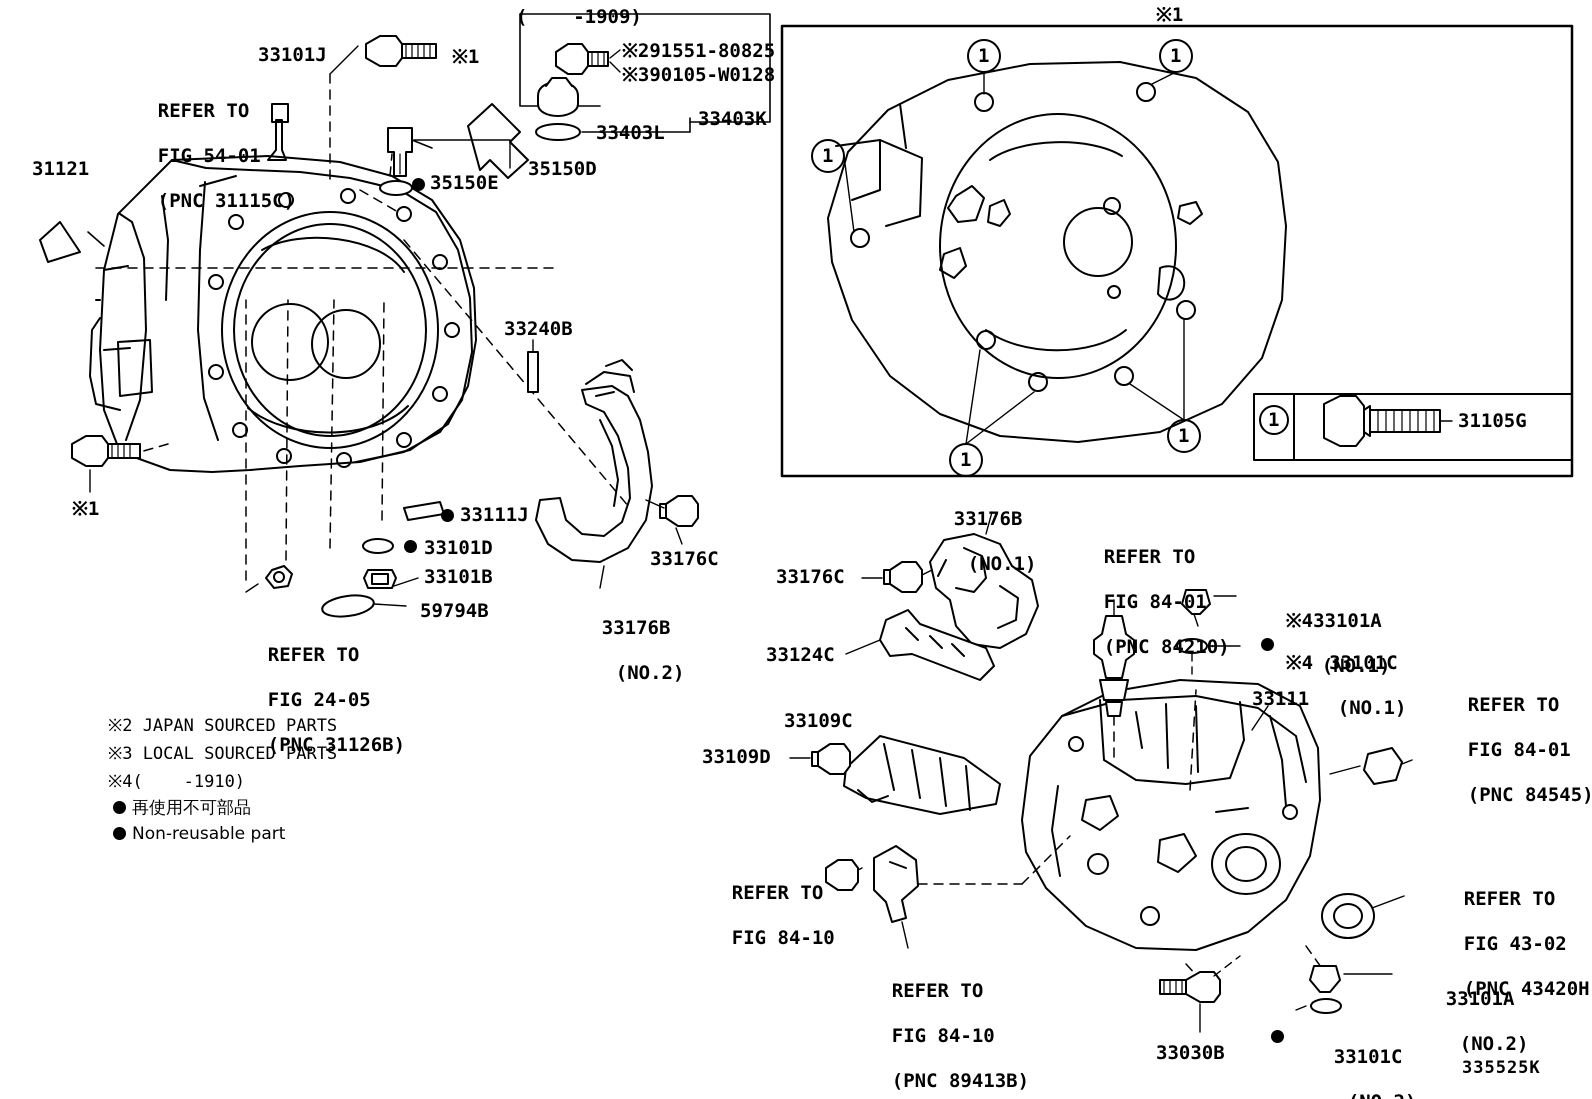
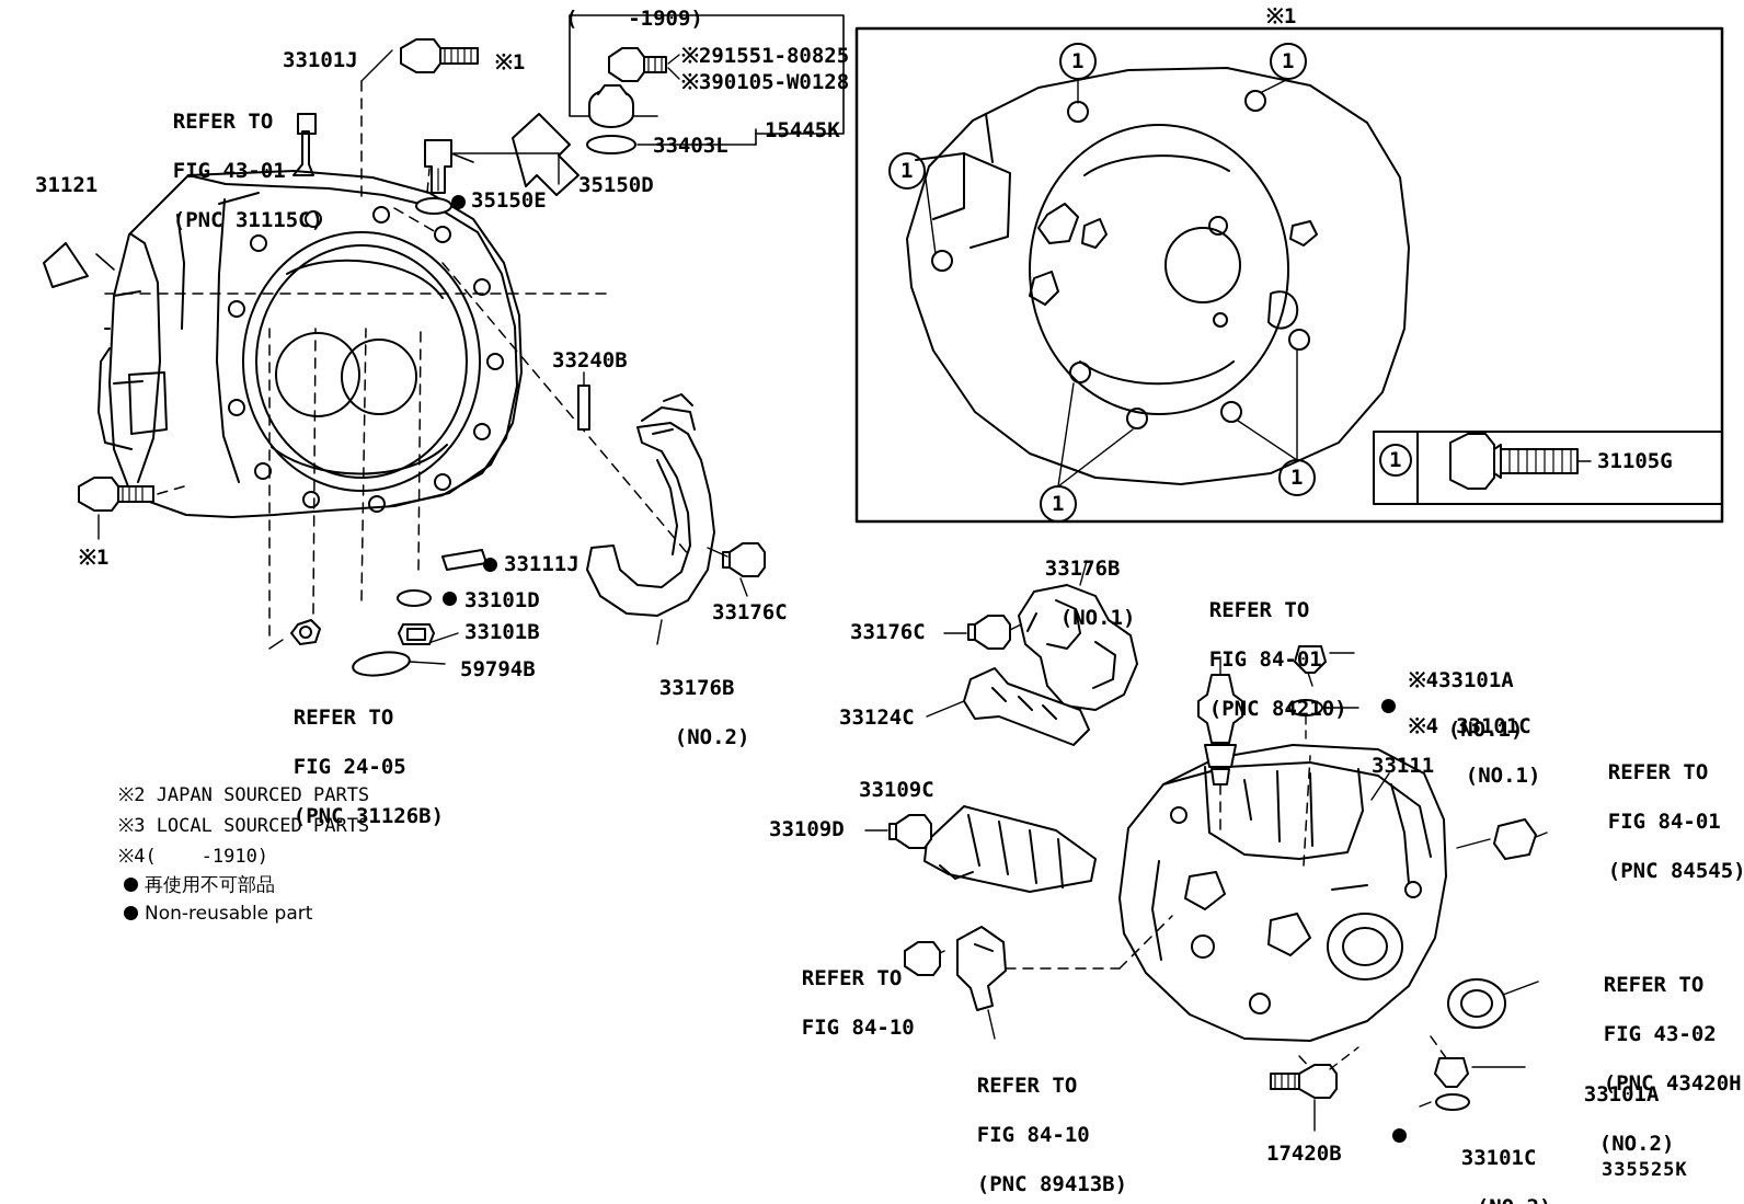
  ( -1909)
  ※291551-80825
  ※390105-W0128
  33403L
- 33403K
+ 15445K
  33101J
  ※1
  REFER TO
- FIG 54-01
+ FIG 43-01
  (PNC 31115C)
  31121
  35150E
  35150D
  33240B
  ※1
  33111J
  33101D
  33101B
  59794B
  33176C
  33176B
  (NO.2)
  REFER TO
  FIG 24-05
  (PNC 31126B)
  ※2 JAPAN SOURCED PARTS
  ※3 LOCAL SOURCED PARTS
  ※4( -1910)
  再使用不可部品
  Non-reusable part
  ※1
  1
  1
  1
  1
  1
  1
  31105G
  33176B
  (NO.1)
  REFER TO
  FIG 84-01
  (PNC 84210)
  33176C
  33124C
  33109C
  33109D
  33111
  ※433101A
  (NO.1)
  ※4 33101C
  (NO.1)
  REFER TO
  FIG 84-01
  (PNC 84545)
  REFER TO
  FIG 43-02
  (PNC 43420H
  REFER TO
  FIG 84-10
  REFER TO
  FIG 84-10
  (PNC 89413B)
  33101A
  (NO.2)
  33101C
- 33030B
+ 17420B
  335525K
